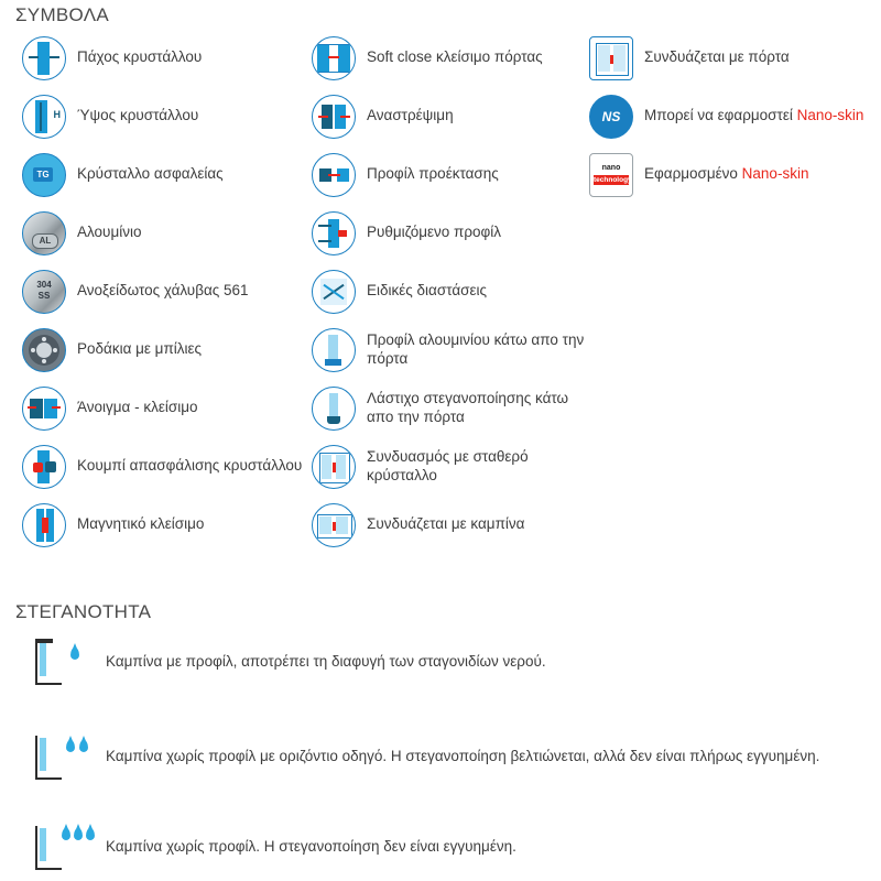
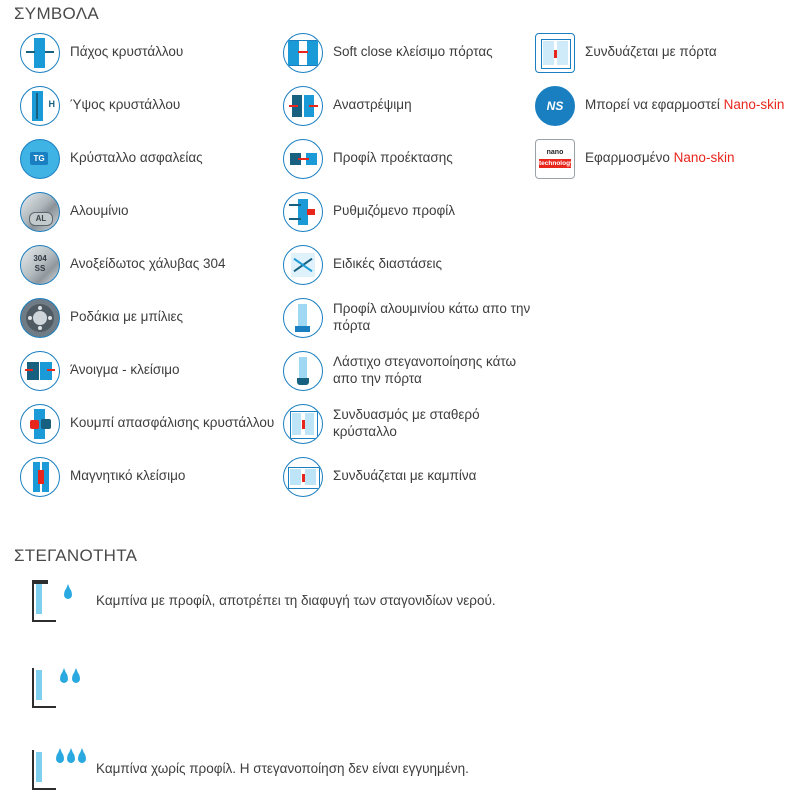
  ΣΥΜΒΟΛΑ
  Πάχος κρυστάλλου
  H
  Ύψος κρυστάλλου
  TG
  Κρύσταλλο ασφαλείας
  AL
  Αλουμίνιο
  304
  SS
- Ανοξείδωτος χάλυβας 561
+ Ανοξείδωτος χάλυβας 304
  Ροδάκια με μπίλιες
  Άνοιγμα - κλείσιμο
  Κουμπί απασφάλισης κρυστάλλου
  Μαγνητικό κλείσιμο
  Soft close κλείσιμο πόρτας
  Αναστρέψιμη
  Προφίλ προέκτασης
  Ρυθμιζόμενο προφίλ
  Ειδικές διαστάσεις
  Προφίλ αλουμινίου κάτω απο την πόρτα
  Λάστιχο στεγανοποίησης κάτω απο την πόρτα
  Συνδυασμός με σταθερό κρύσταλλο
  Συνδυάζεται με καμπίνα
  Συνδυάζεται με πόρτα
  NS
  Μπορεί να εφαρμοστεί Nano-skin
  Εφαρμοσμένο Nano-skin
  ΣΤΕΓΑΝΟΤΗΤΑ
  Καμπίνα με προφίλ, αποτρέπει τη διαφυγή των σταγονιδίων νερού.
- Καμπίνα χωρίς προφίλ με οριζόντιο οδηγό. Η στεγανοποίηση βελτιώνεται, αλλά δεν είναι πλήρως εγγυημένη.
  Καμπίνα χωρίς προφίλ. Η στεγανοποίηση δεν είναι εγγυημένη.
